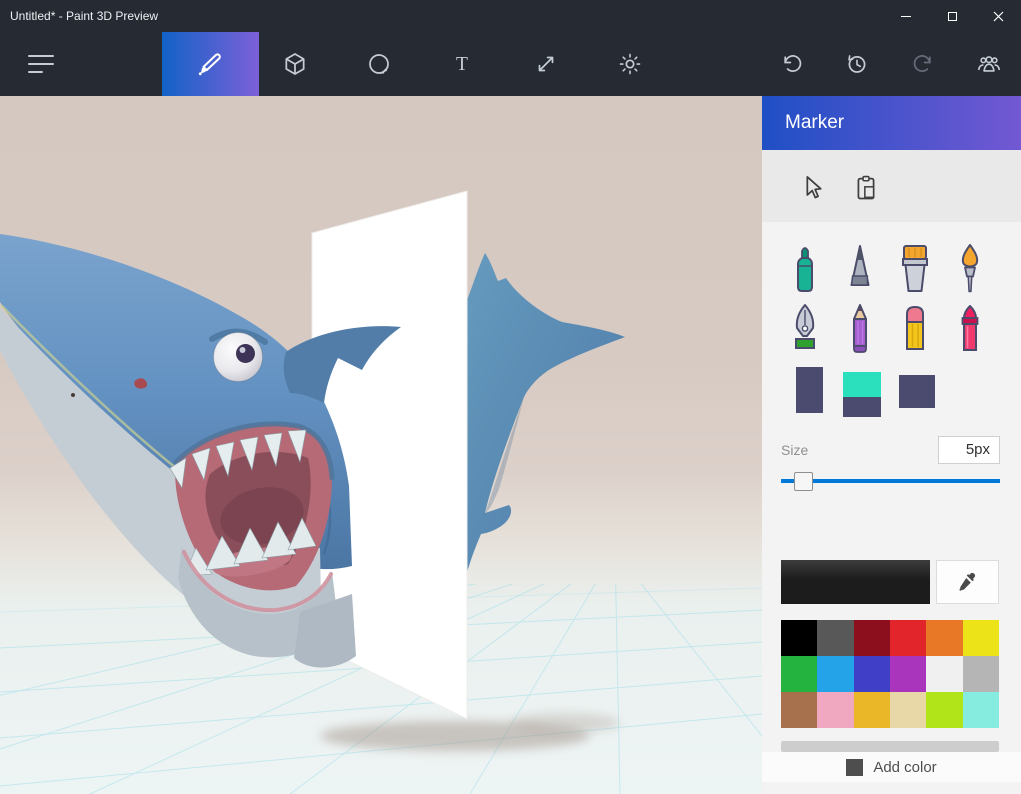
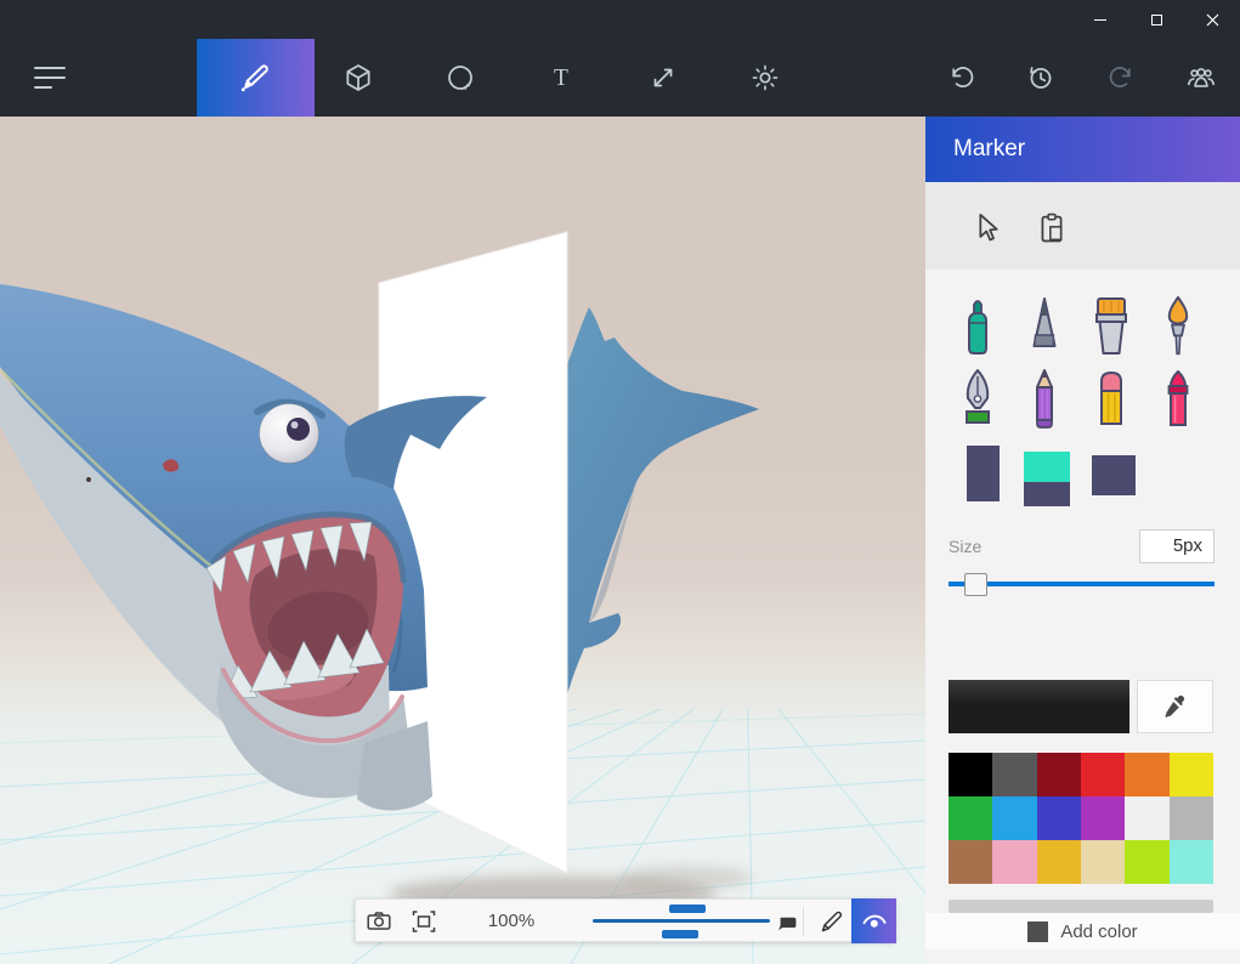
- Untitled* - Paint 3D Preview
  T
+ 100%
  Marker
  Size
  5px
  Add color
